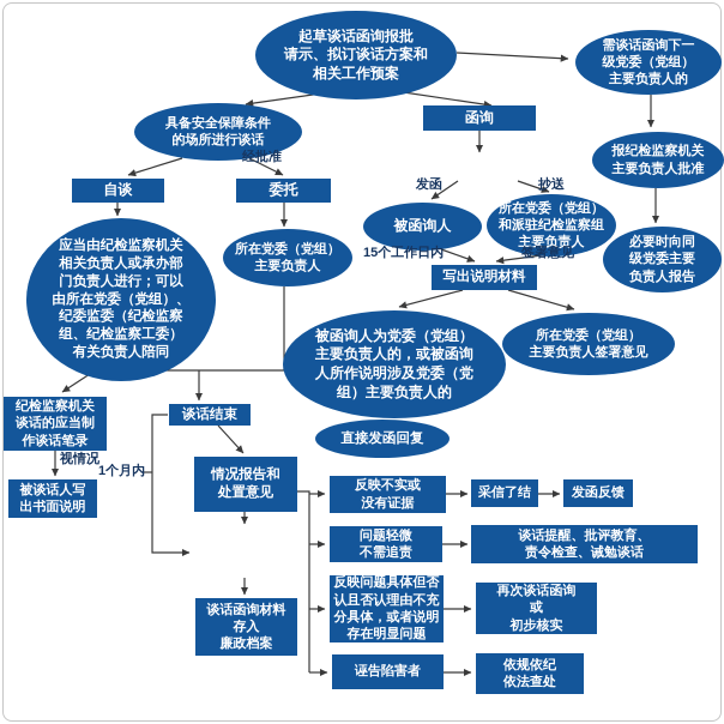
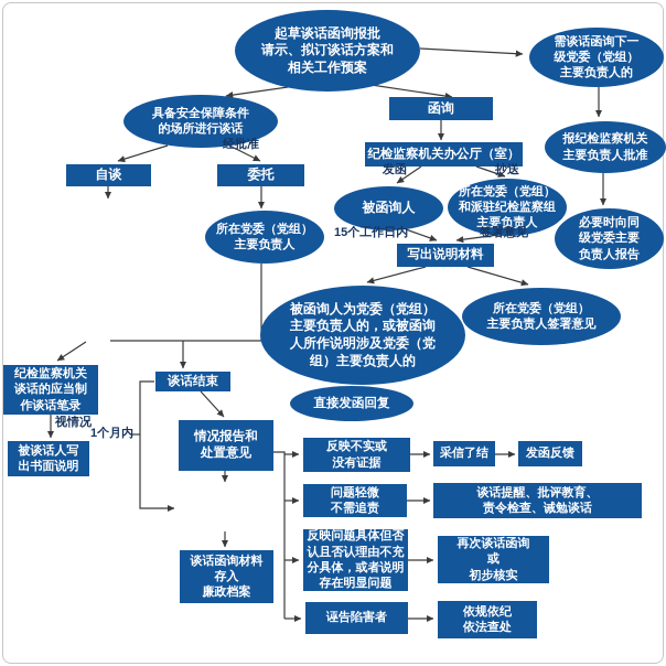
  起草谈话函询报批
  请示、拟订谈话方案和
  相关工作预案
  需谈话函询下一
  级党委（党组）
  主要负责人的
  报纪检监察机关
  主要负责人批准
  具备安全保障条件
  的场所进行谈话
  函询
+ 纪检监察机关办公厅（室）
  自谈
  委托
  所在党委（党组）
  主要负责人
- 应当由纪检监察机关
- 相关负责人或承办部
- 门负责人进行；可以
- 由所在党委（党组）、
- 纪委监委（纪检监察
- 组、纪检监察工委）
- 有关负责人陪同
  被函询人
  所在党委（党组）
  和派驻纪检监察组
  主要负责人
  必要时向同
  级党委主要
  负责人报告
  写出说明材料
  被函询人为党委（党组）
  主要负责人的，或被函询
  人所作说明涉及党委（党
  组）主要负责人的
  所在党委（党组）
  主要负责人签署意见
  纪检监察机关
  谈话的应当制
  作谈话笔录
  被谈话人写
  出书面说明
  谈话结束
  情况报告和
  处置意见
  谈话函询材料
  存入
  廉政档案
  直接发函回复
  反映不实或
  没有证据
  采信了结
  发函反馈
  问题轻微
  不需追责
  谈话提醒、批评教育、
  责令检查、诫勉谈话
  反映问题具体但否
  认且否认理由不充
  分具体，或者说明
  存在明显问题
  再次谈话函询
  或
  初步核实
  诬告陷害者
  依规依纪
  依法查处
  经批准
  发函
  抄送
  15个工作日内
  签署意见
  视情况
  1个月内
